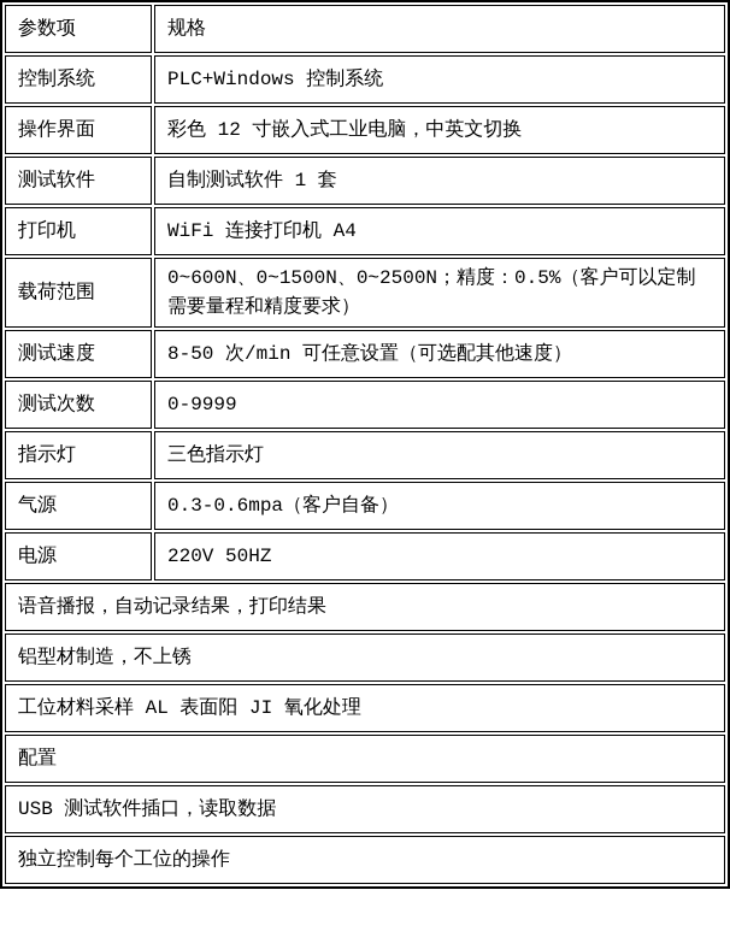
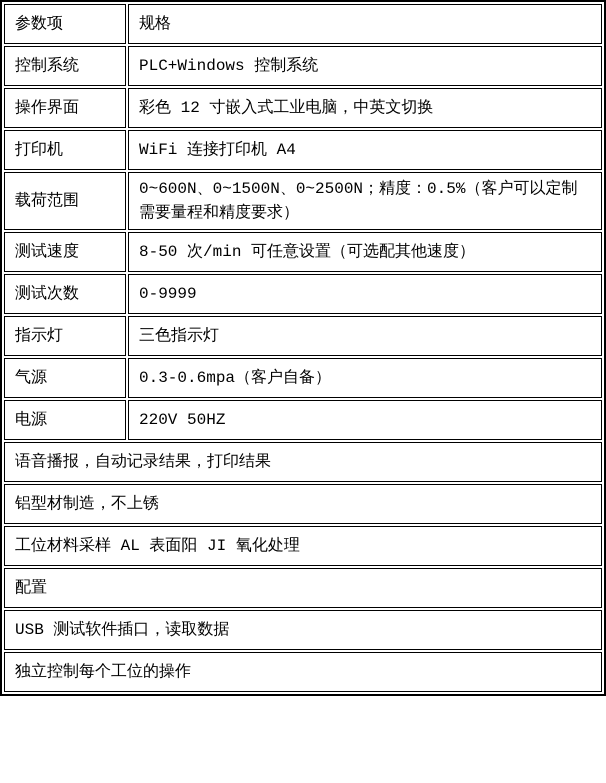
  参数项	规格
  控制系统	PLC+Windows 控制系统
  操作界面	彩色 12 寸嵌入式工业电脑，中英文切换
- 测试软件	自制测试软件 1 套
  打印机	WiFi 连接打印机 A4
  载荷范围	0~600N、0~1500N、0~2500N；精度：0.5%（客户可以定制需要量程和精度要求）
  测试速度	8-50 次/min 可任意设置（可选配其他速度）
  测试次数	0-9999
  指示灯	三色指示灯
  气源	0.3-0.6mpa（客户自备）
  电源	220V 50HZ
  语音播报，自动记录结果，打印结果
  铝型材制造，不上锈
  工位材料采样 AL 表面阳 JI 氧化处理
  配置
  USB 测试软件插口，读取数据
  独立控制每个工位的操作
